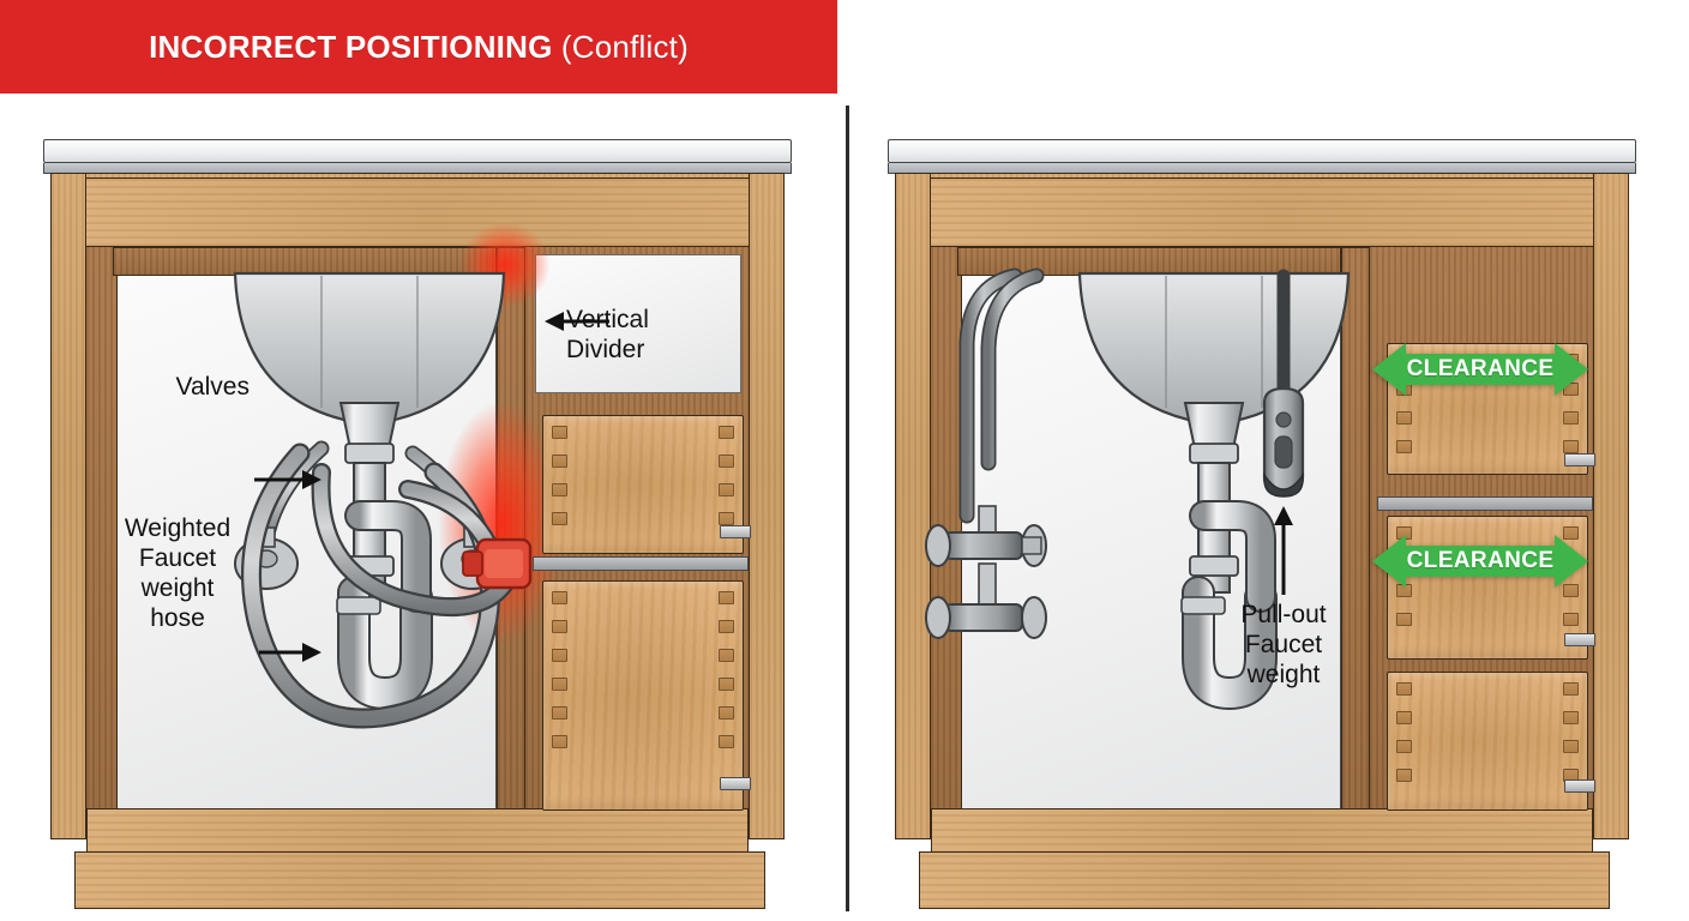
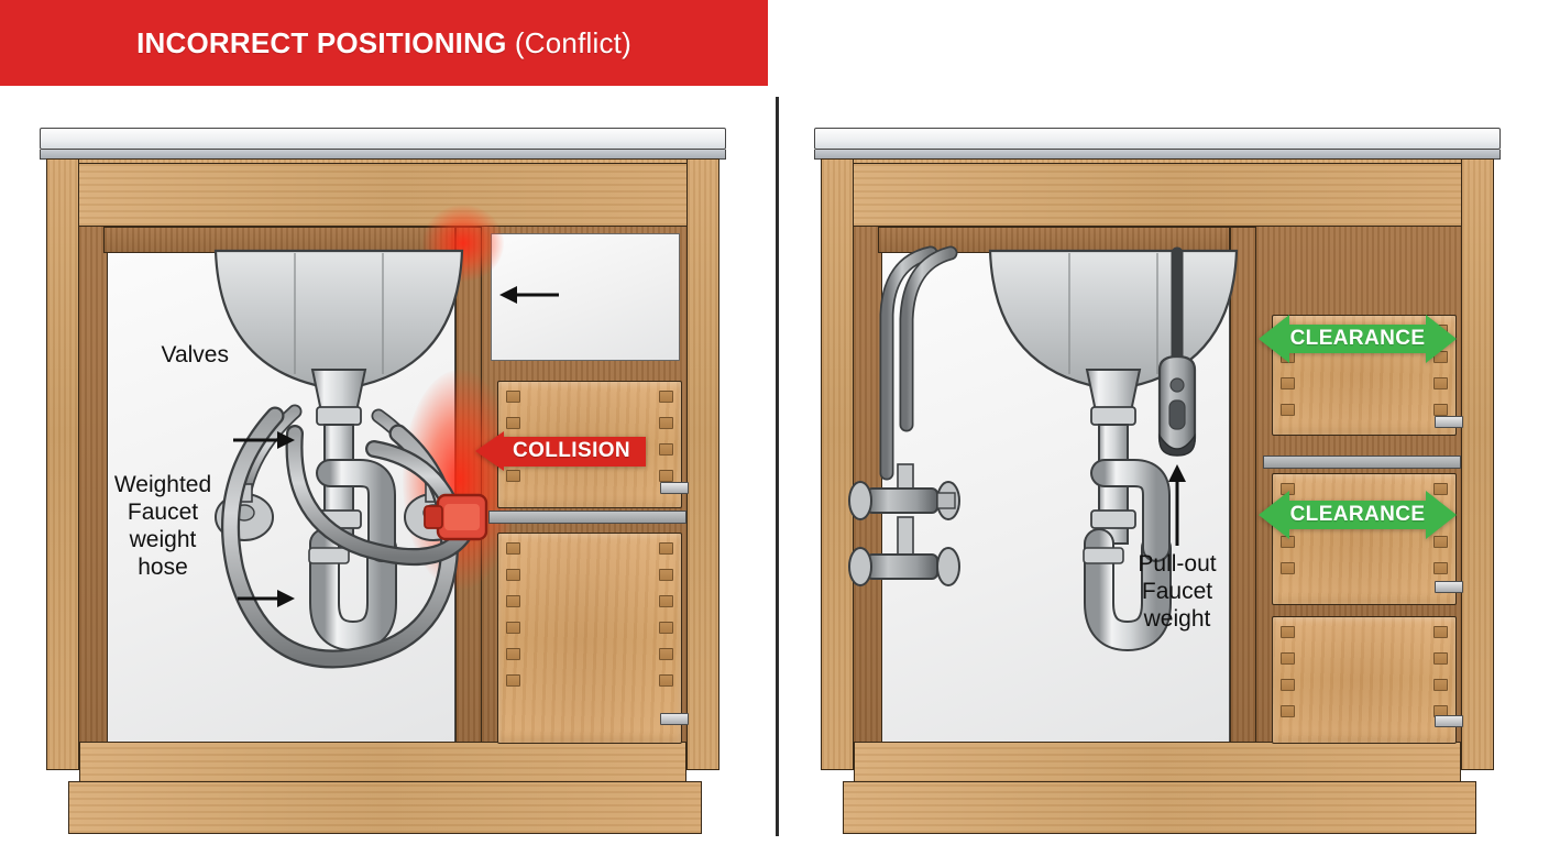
  INCORRECT POSITIONING (Conflict)
+ COLLISION
  Valves
- Vertical
- Divider
  Weighted
  Faucet
  weight
  hose
  CLEARANCE
  CLEARANCE
  Pull-out
  Faucet
  weight
